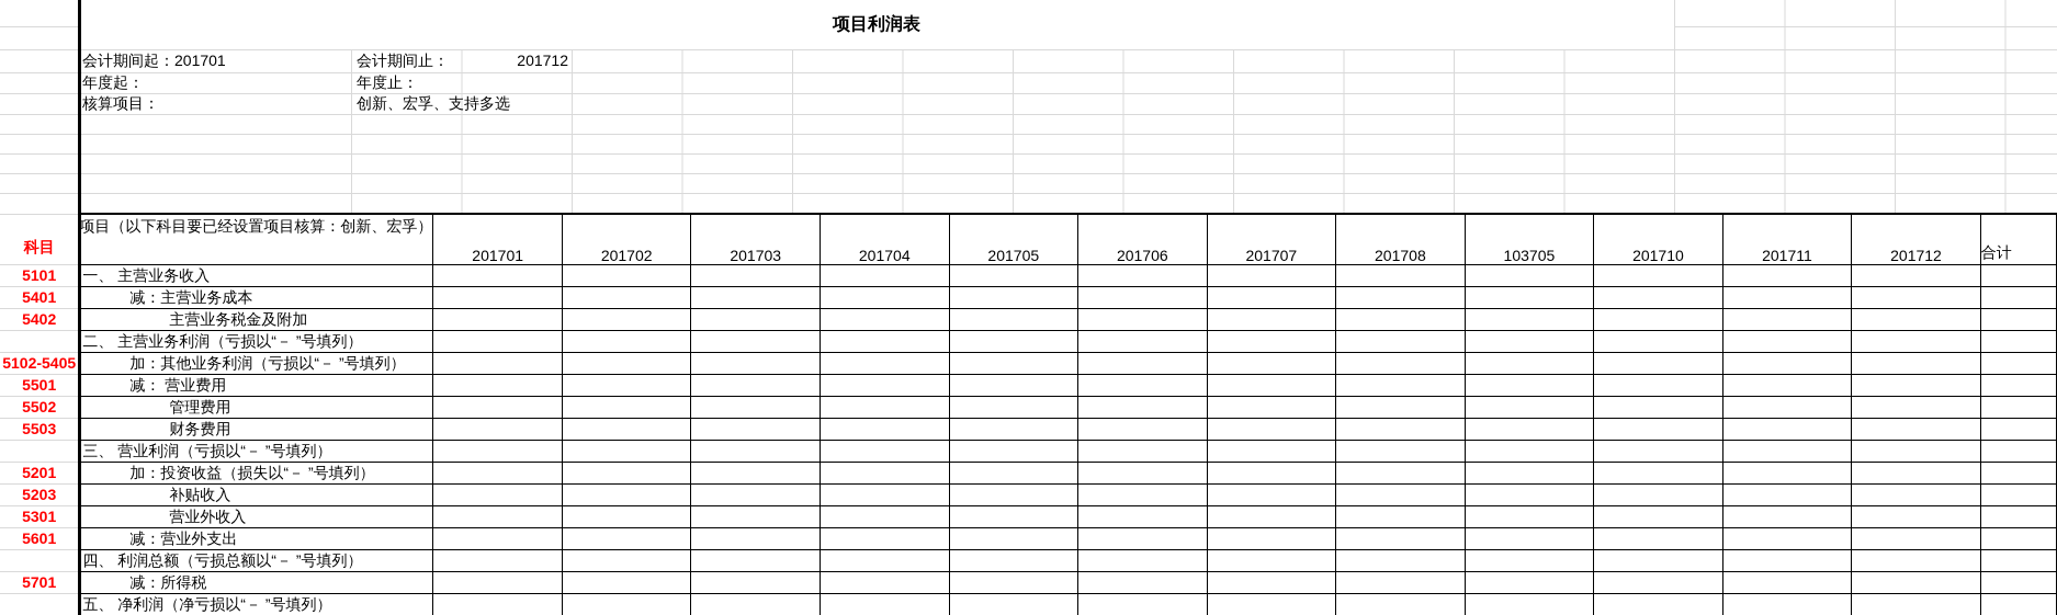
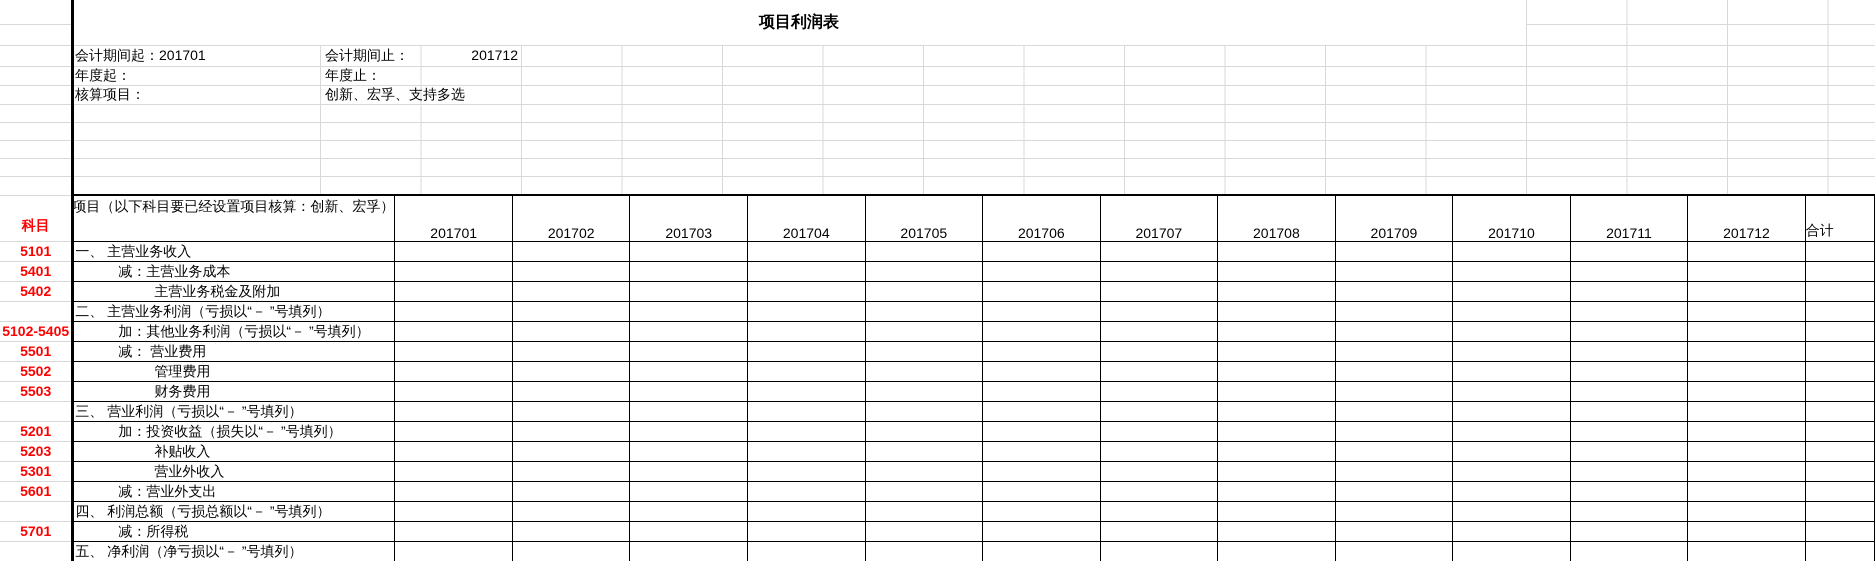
  项目利润表
  会计期间起：201701
  会计期间止：
  201712
  年度起：
  年度止：
  核算项目：
  创新、宏孚、支持多选
- 科目	项目（以下科目要已经设置项目核算：创新、宏孚）	201701	201702	201703	201704	201705	201706	201707	201708	103705	201710	201711	201712	合计
+ 科目	项目（以下科目要已经设置项目核算：创新、宏孚）	201701	201702	201703	201704	201705	201706	201707	201708	201709	201710	201711	201712	合计
  5101	一、 主营业务收入
  5401	减：主营业务成本
  5402	主营业务税金及附加
  	二、 主营业务利润（亏损以“－ ”号填列）
  5102-5405	加：其他业务利润（亏损以“－ ”号填列）
  5501	减： 营业费用
  5502	管理费用
  5503	财务费用
  	三、 营业利润（亏损以“－ ”号填列）
  5201	加：投资收益（损失以“－ ”号填列）
  5203	补贴收入
  5301	营业外收入
  5601	减：营业外支出
  	四、 利润总额（亏损总额以“－ ”号填列）
  5701	减：所得税
  	五、 净利润（净亏损以“－ ”号填列）
